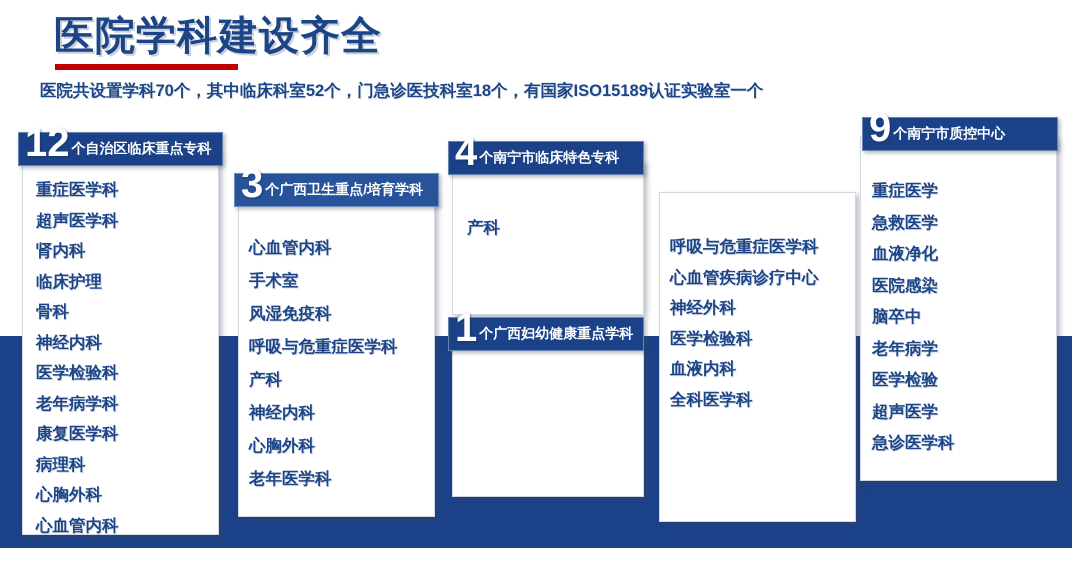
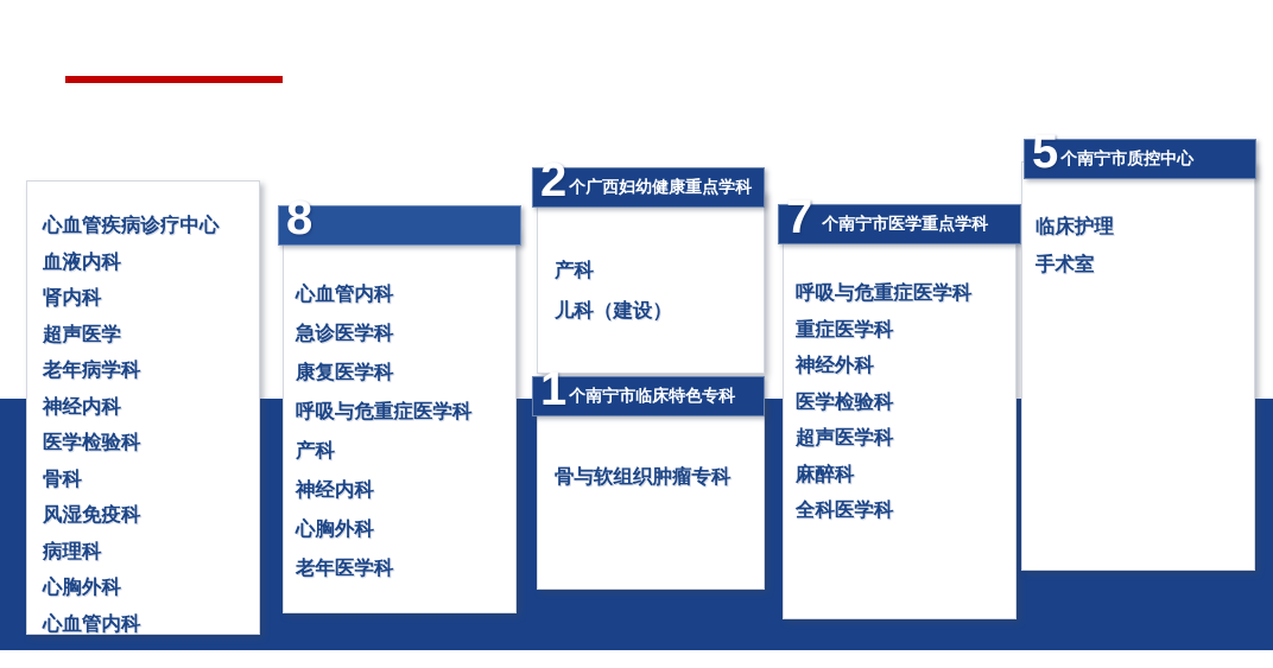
- 医院学科建设齐全
- 医院共设置学科70个，其中临床科室52个，门急诊医技科室18个，有国家ISO15189认证实验室一个
- 12
- 个自治区临床重点专科
- 重症医学科
+ 心血管疾病诊疗中心
- 超声医学科
+ 血液内科
  肾内科
- 临床护理
+ 超声医学
- 骨科
+ 老年病学科
  神经内科
  医学检验科
- 老年病学科
+ 骨科
- 康复医学科
+ 风湿免疫科
  病理科
  心胸外科
  心血管内科
- 3
+ 8
- 个广西卫生重点/培育学科
  心血管内科
- 手术室
+ 急诊医学科
- 风湿免疫科
+ 康复医学科
  呼吸与危重症医学科
  产科
  神经内科
  心胸外科
  老年医学科
- 4
+ 2
- 个南宁市临床特色专科
+ 个广西妇幼健康重点学科
  产科
+ 儿科（建设）
  1
- 个广西妇幼健康重点学科
+ 个南宁市临床特色专科
+ 骨与软组织肿瘤专科
+ 7
+ 个南宁市医学重点学科
  呼吸与危重症医学科
- 心血管疾病诊疗中心
+ 重症医学科
  神经外科
  医学检验科
- 血液内科
+ 超声医学科
+ 麻醉科
  全科医学科
- 9
+ 5
  个南宁市质控中心
- 重症医学
- 急救医学
- 血液净化
- 医院感染
- 脑卒中
- 老年病学
- 医学检验
- 超声医学
+ 临床护理
- 急诊医学科
+ 手术室
